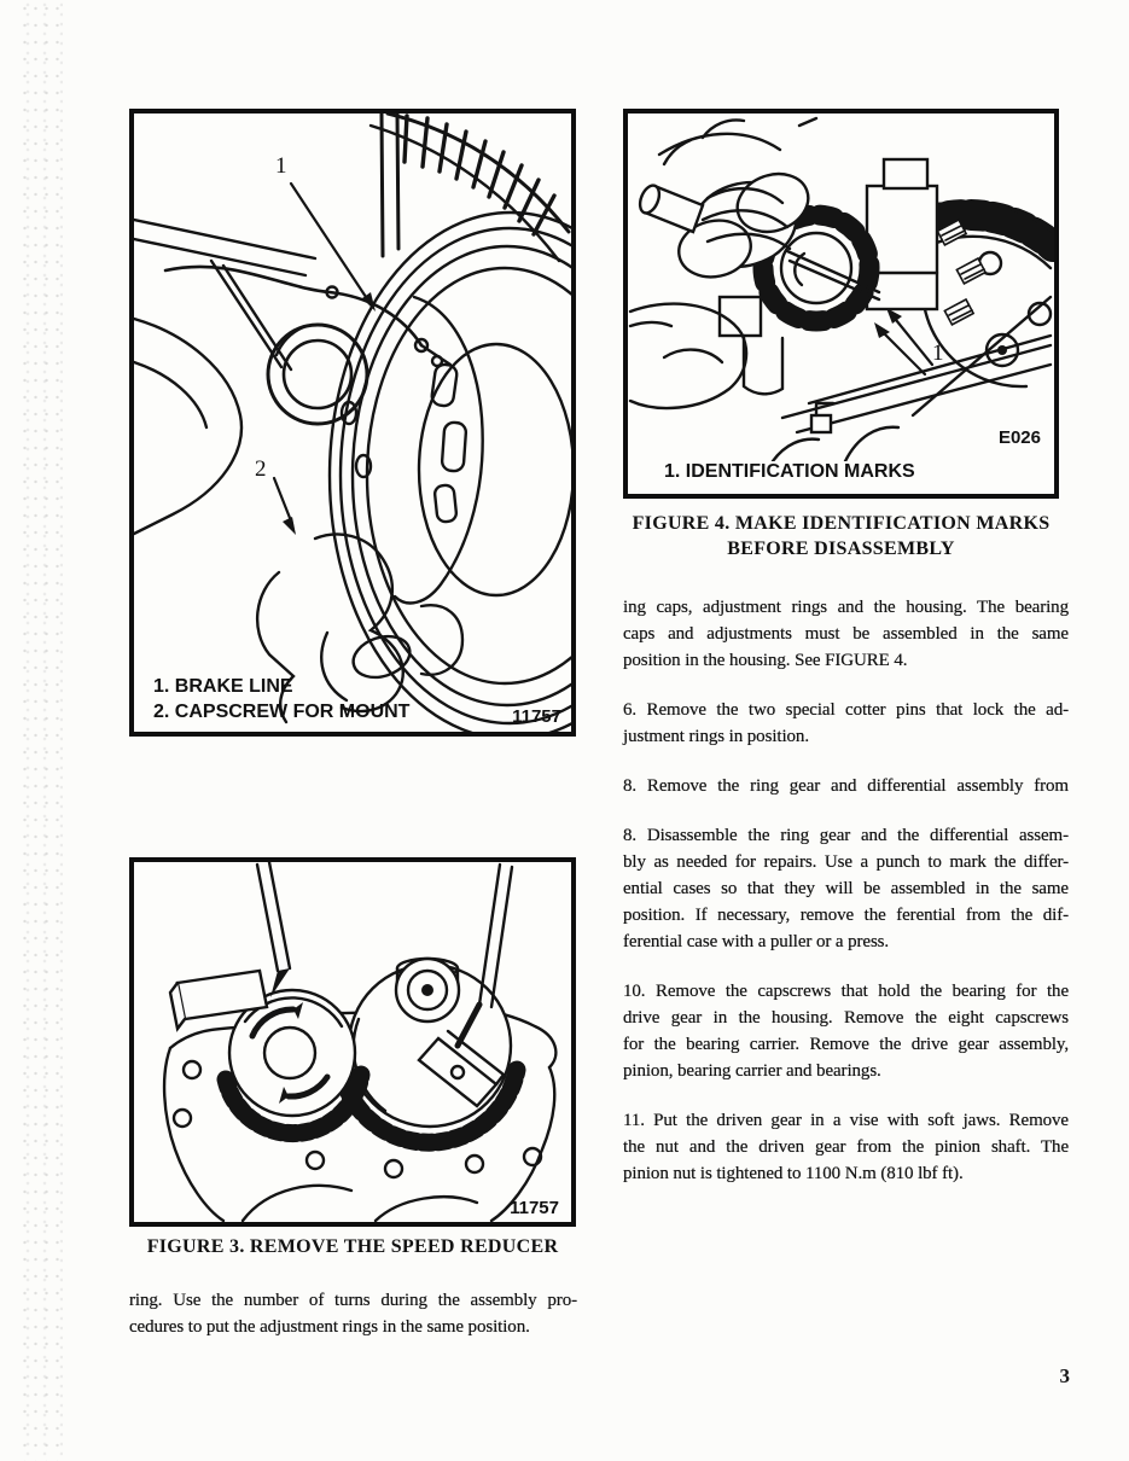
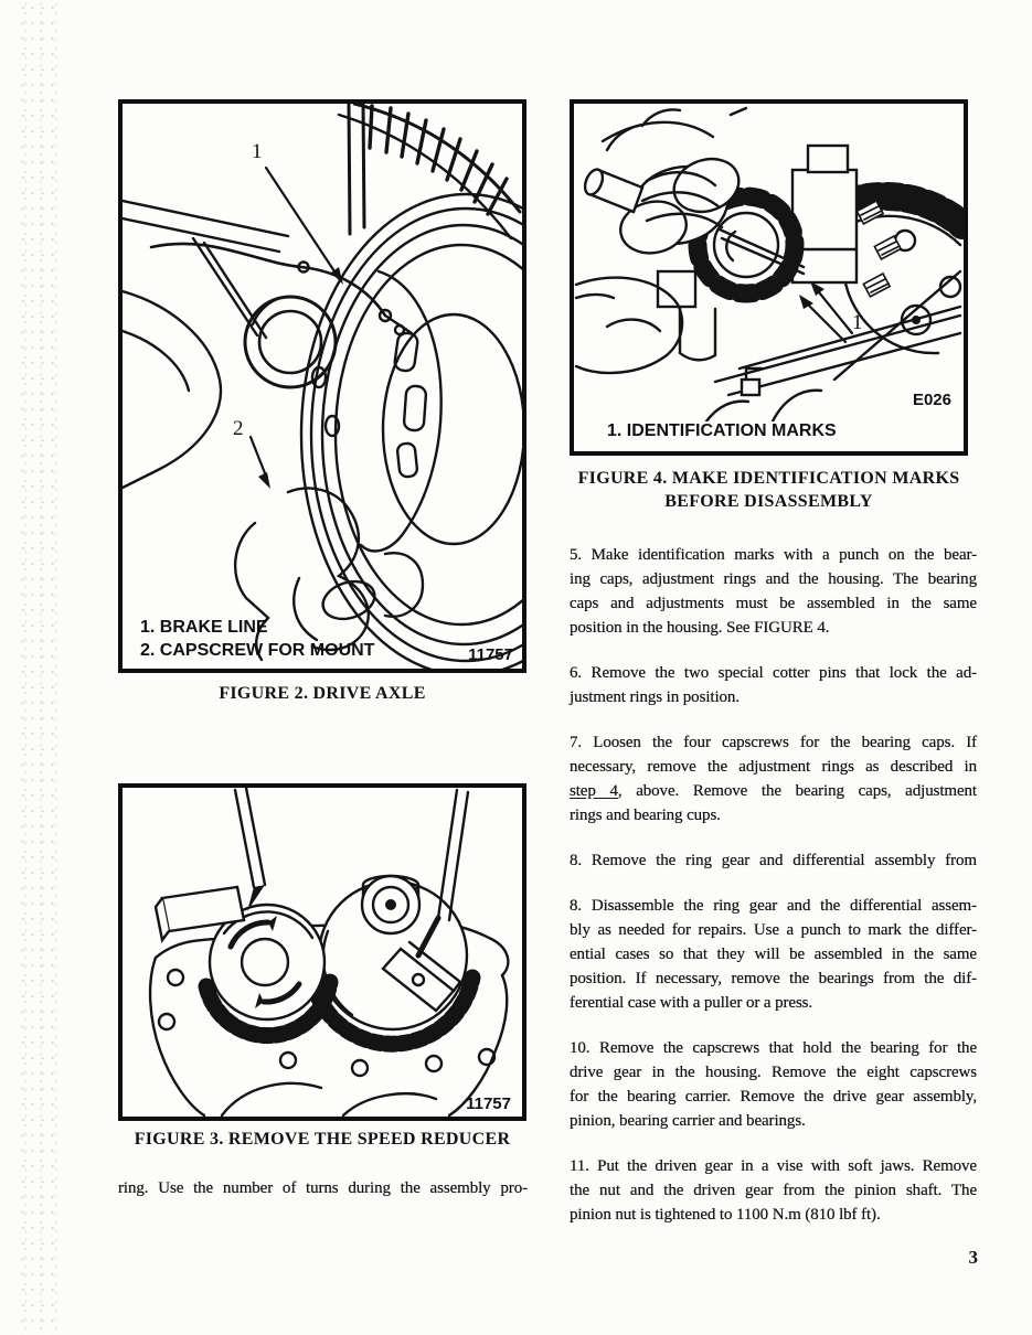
  1
  2
  1. BRAKE LINE
  2. CAPSCREW FOR MOUNT
  11757
+ FIGURE 2. DRIVE AXLE
  11757
  FIGURE 3. REMOVE THE SPEED REDUCER
  ring. Use the number of turns during the assembly pro-
- cedures to put the adjustment rings in the same position.
  1
  E026
  1. IDENTIFICATION MARKS
  FIGURE 4. MAKE IDENTIFICATION MARKS
  BEFORE DISASSEMBLY
+ 5. Make identification marks with a punch on the bear-
  ing caps, adjustment rings and the housing. The bearing
  caps and adjustments must be assembled in the same
  position in the housing. See FIGURE 4.
  6. Remove the two special cotter pins that lock the ad-
  justment rings in position.
+ 7. Loosen the four capscrews for the bearing caps. If
+ necessary, remove the adjustment rings as described in
+ step 4, above. Remove the bearing caps, adjustment
+ rings and bearing cups.
  8. Remove the ring gear and differential assembly from
  8. Disassemble the ring gear and the differential assem-
  bly as needed for repairs. Use a punch to mark the differ-
  ential cases so that they will be assembled in the same
- position. If necessary, remove the ferential from the dif-
+ position. If necessary, remove the bearings from the dif-
  ferential case with a puller or a press.
  10. Remove the capscrews that hold the bearing for the
  drive gear in the housing. Remove the eight capscrews
  for the bearing carrier. Remove the drive gear assembly,
  pinion, bearing carrier and bearings.
  11. Put the driven gear in a vise with soft jaws. Remove
  the nut and the driven gear from the pinion shaft. The
  pinion nut is tightened to 1100 N.m (810 lbf ft).
  3
